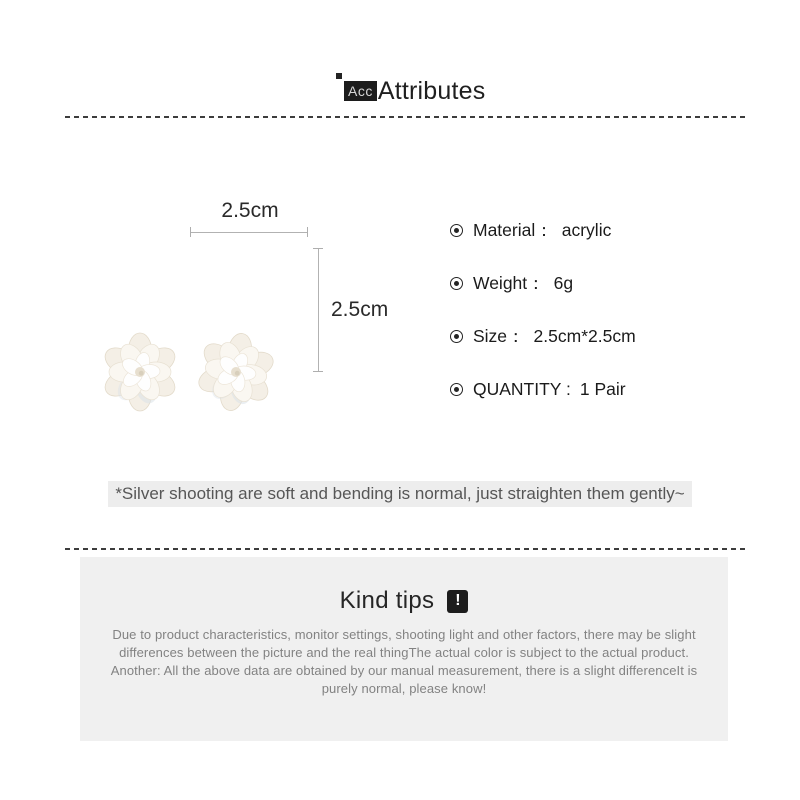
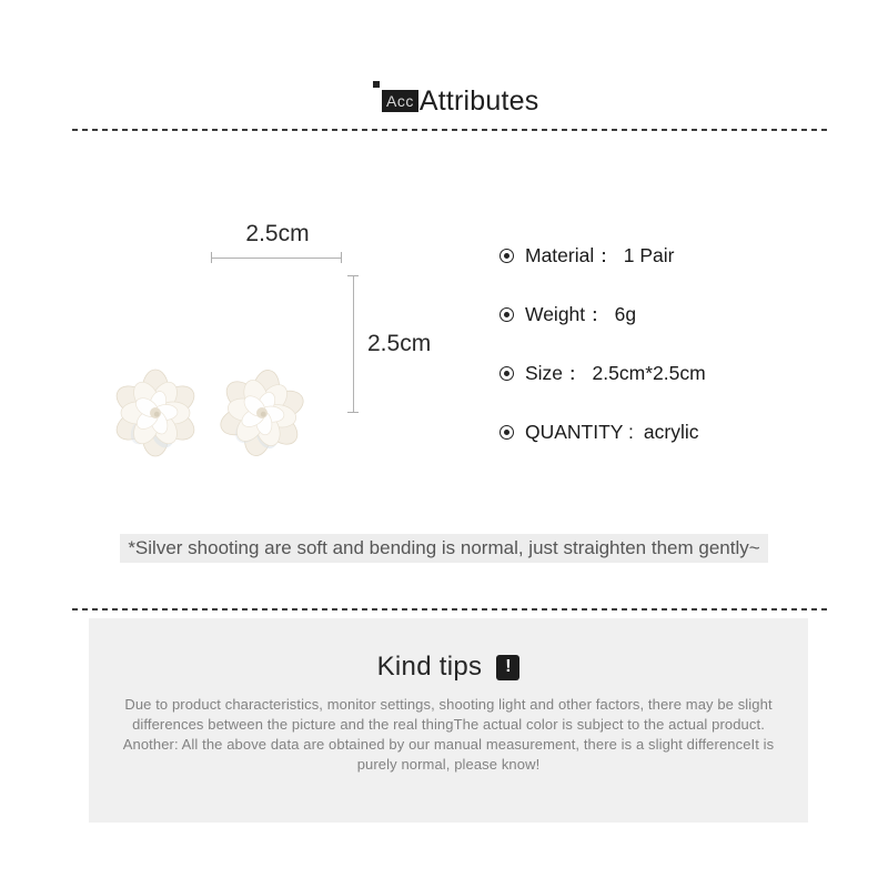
  Acc
  Attributes
  2.5cm
  2.5cm
  Material：
- acrylic
+ 1 Pair
  Weight：
  6g
  Size：
  2.5cm*2.5cm
  QUANTITY :
- 1 Pair
+ acrylic
  *Silver shooting are soft and bending is normal, just straighten them gently~
  Kind tips
  !
  Due to product characteristics, monitor settings, shooting light and other factors, there may be slight
  differences between the picture and the real thingThe actual color is subject to the actual product.
  Another: All the above data are obtained by our manual measurement, there is a slight differenceIt is
  purely normal, please know!
